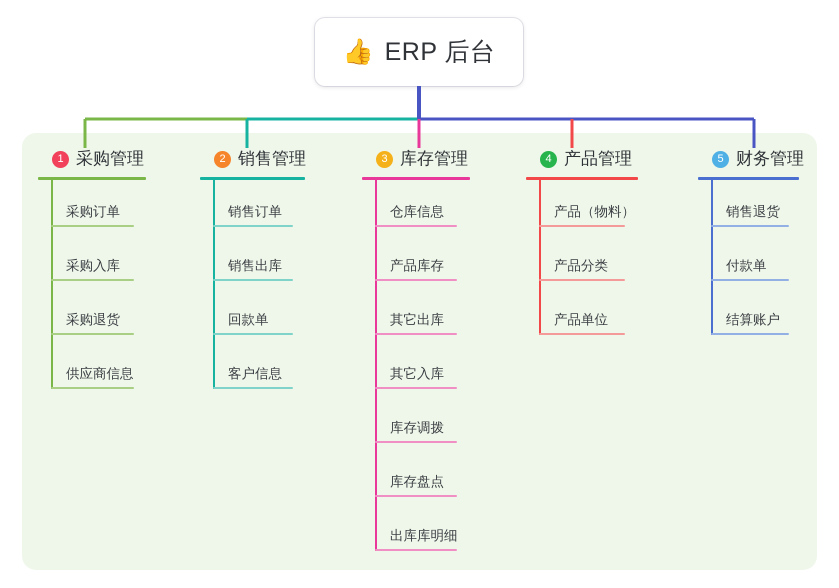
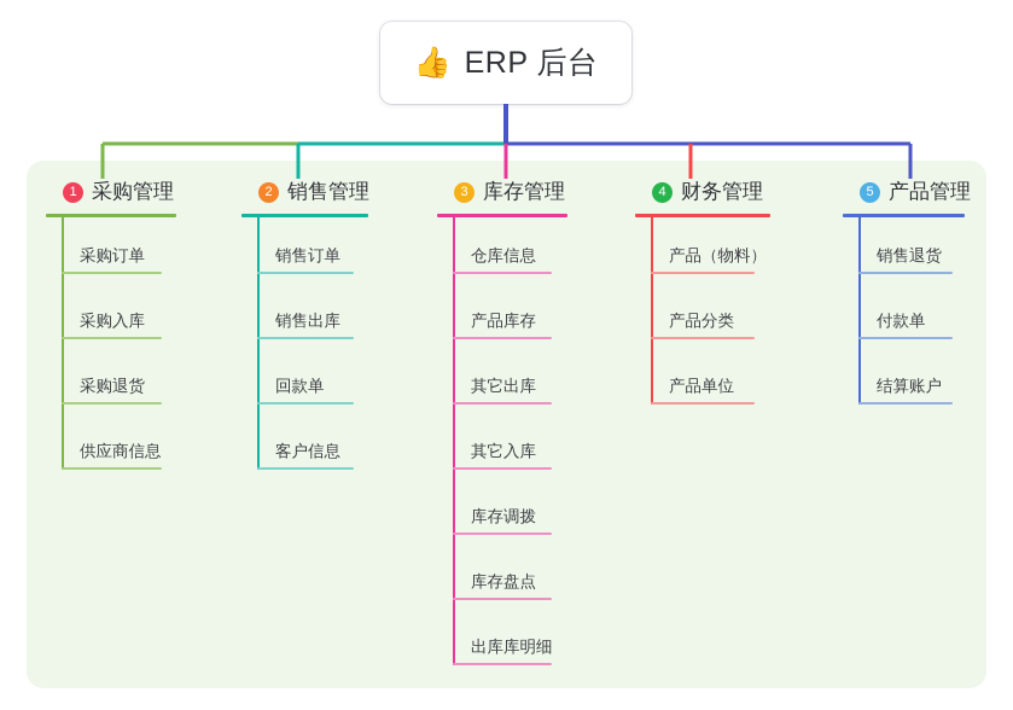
  👍
  ERP 后台
  1
  采购管理
  采购订单
  采购入库
  采购退货
  供应商信息
  2
  销售管理
  销售订单
  销售出库
  回款单
  客户信息
  3
  库存管理
  仓库信息
  产品库存
  其它出库
  其它入库
  库存调拨
  库存盘点
  出库库明细
  4
- 产品管理
+ 财务管理
  产品（物料）
  产品分类
  产品单位
  5
- 财务管理
+ 产品管理
  销售退货
  付款单
  结算账户
